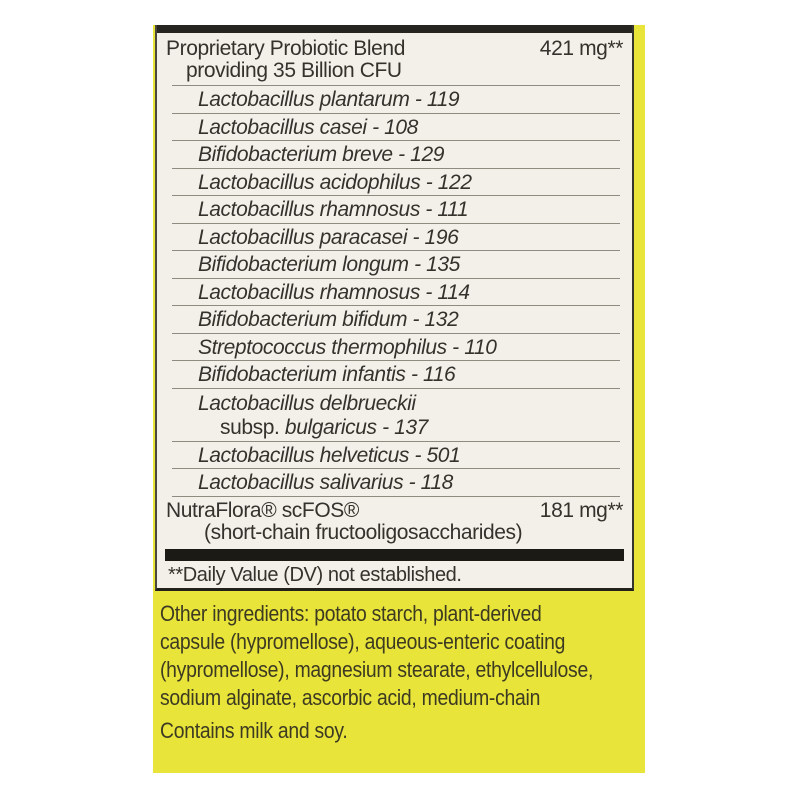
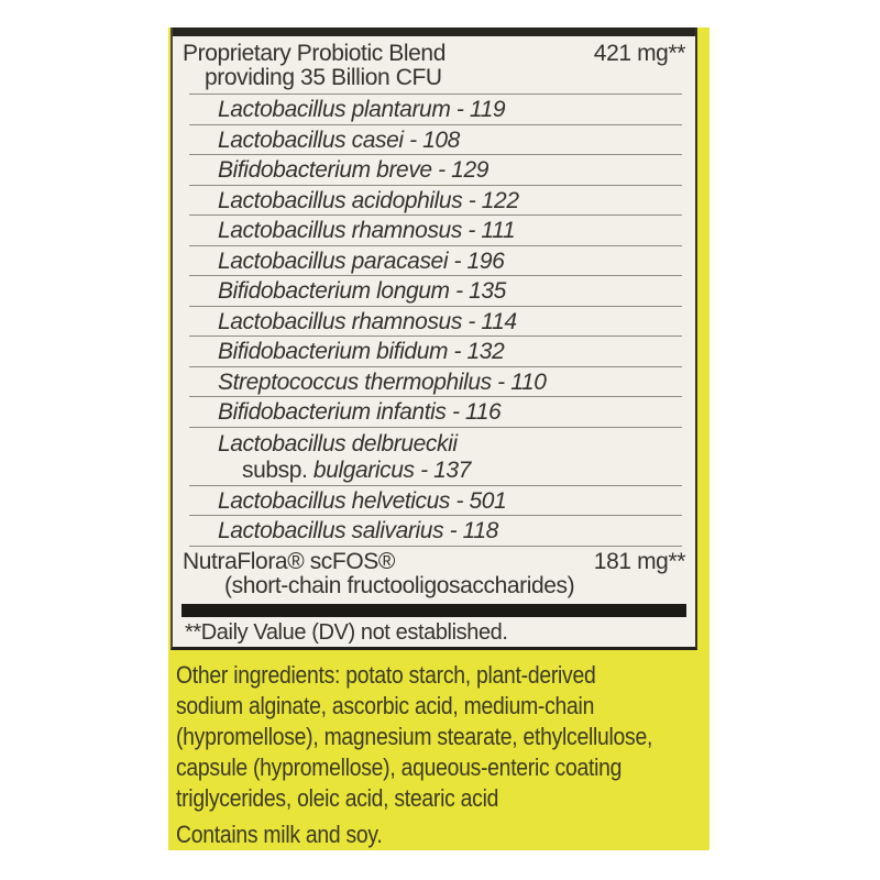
  Proprietary Probiotic Blend
  421 mg**
  providing 35 Billion CFU
  Lactobacillus plantarum - 119
  Lactobacillus casei - 108
  Bifidobacterium breve - 129
  Lactobacillus acidophilus - 122
  Lactobacillus rhamnosus - 111
  Lactobacillus paracasei - 196
  Bifidobacterium longum - 135
  Lactobacillus rhamnosus - 114
  Bifidobacterium bifidum - 132
  Streptococcus thermophilus - 110
  Bifidobacterium infantis - 116
  Lactobacillus delbrueckii
  subsp. bulgaricus - 137
  Lactobacillus helveticus - 501
  Lactobacillus salivarius - 118
  NutraFlora® scFOS®
  181 mg**
  (short-chain fructooligosaccharides)
  **Daily Value (DV) not established.
  Other ingredients: potato starch, plant-derived
- capsule (hypromellose), aqueous-enteric coating
+ sodium alginate, ascorbic acid, medium-chain
  (hypromellose), magnesium stearate, ethylcellulose,
- sodium alginate, ascorbic acid, medium-chain
+ capsule (hypromellose), aqueous-enteric coating
+ triglycerides, oleic acid, stearic acid
  Contains milk and soy.
